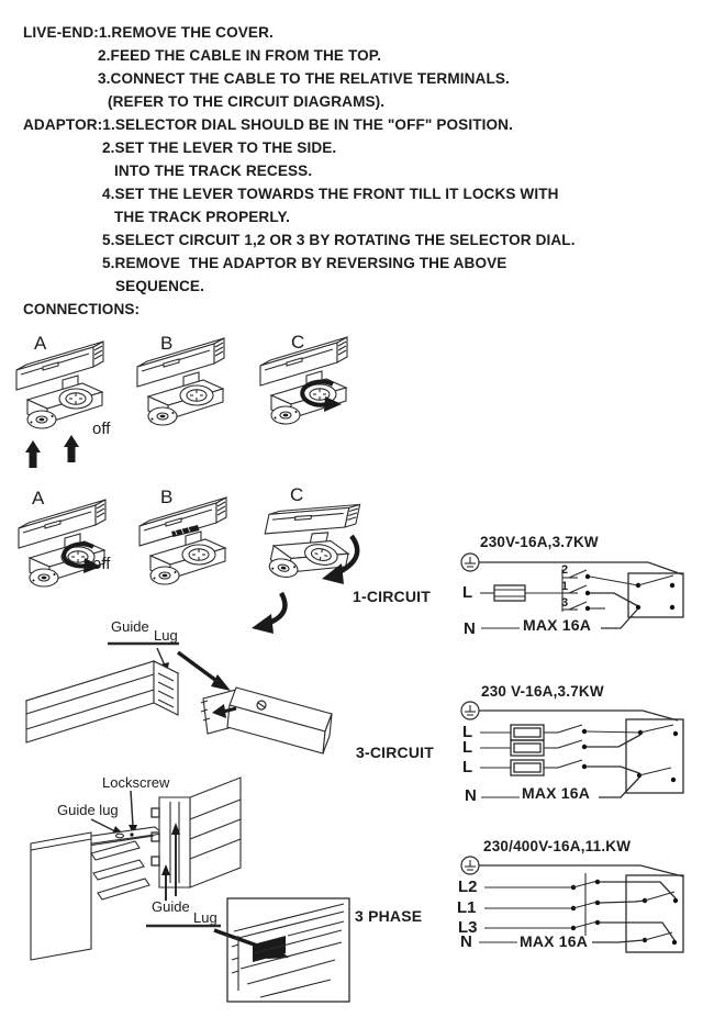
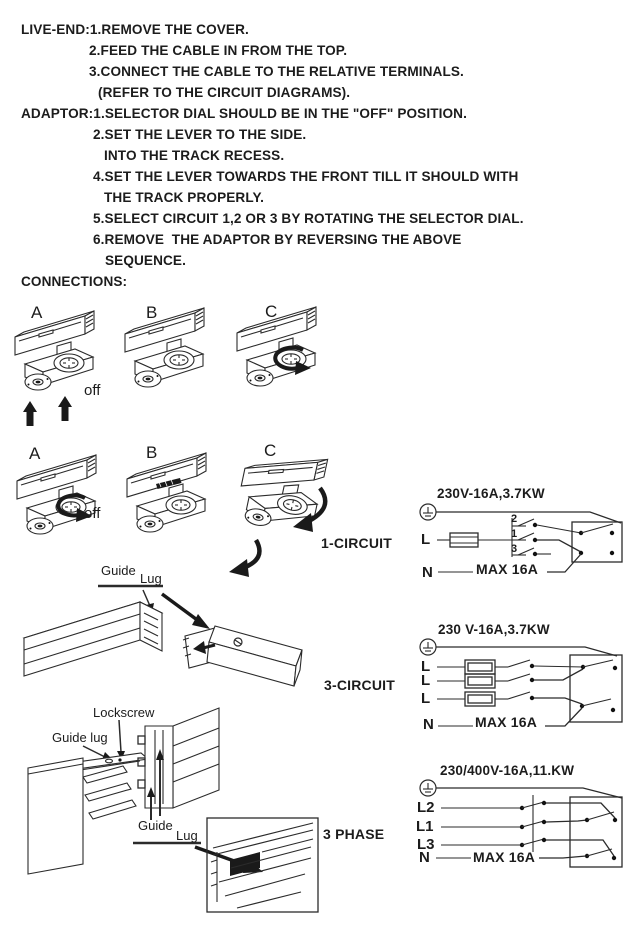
  LIVE-END:1.REMOVE THE COVER.
  2.FEED THE CABLE IN FROM THE TOP.
  3.CONNECT THE CABLE TO THE RELATIVE TERMINALS.
  (REFER TO THE CIRCUIT DIAGRAMS).
  ADAPTOR:1.SELECTOR DIAL SHOULD BE IN THE "OFF" POSITION.
  2.SET THE LEVER TO THE SIDE.
  INTO THE TRACK RECESS.
- 4.SET THE LEVER TOWARDS THE FRONT TILL IT LOCKS WITH
+ 4.SET THE LEVER TOWARDS THE FRONT TILL IT SHOULD WITH
  THE TRACK PROPERLY.
  5.SELECT CIRCUIT 1,2 OR 3 BY ROTATING THE SELECTOR DIAL.
- 5.REMOVE THE ADAPTOR BY REVERSING THE ABOVE
+ 6.REMOVE THE ADAPTOR BY REVERSING THE ABOVE
  SEQUENCE.
  CONNECTIONS:
  A
  B
  C
  off
  A
  B
  C
  off
  1-CIRCUIT
  Guide
  Lug
  3-CIRCUIT
  Lockscrew
  Guide lug
  Guide
  Lug
  3 PHASE
  230V-16A,3.7KW
  L
  N
  MAX 16A
  2
  1
  3
  230 V-16A,3.7KW
  L
  L
  L
  N
  MAX 16A
  230/400V-16A,11.KW
  L2
  L1
  L3
  N
  MAX 16A
